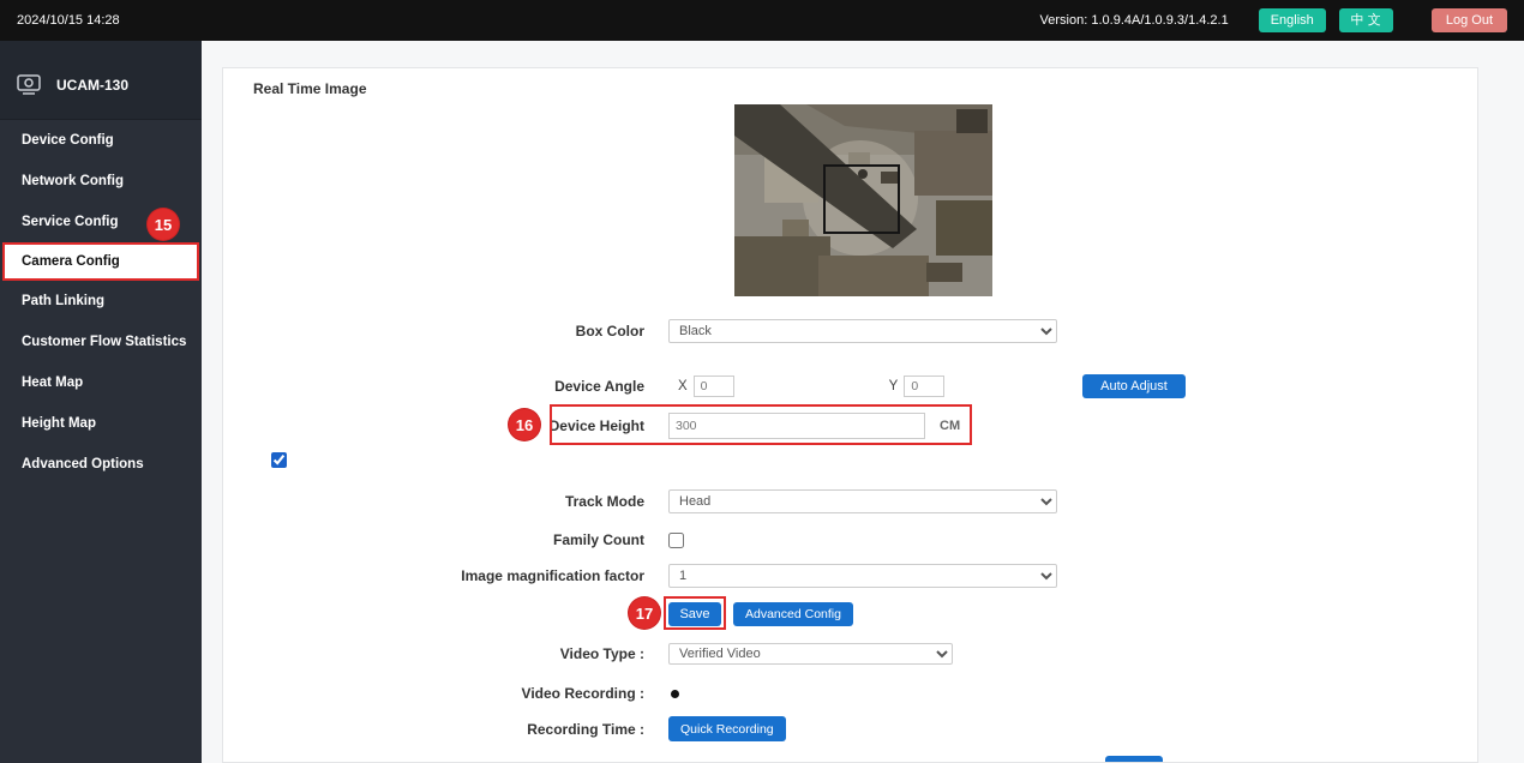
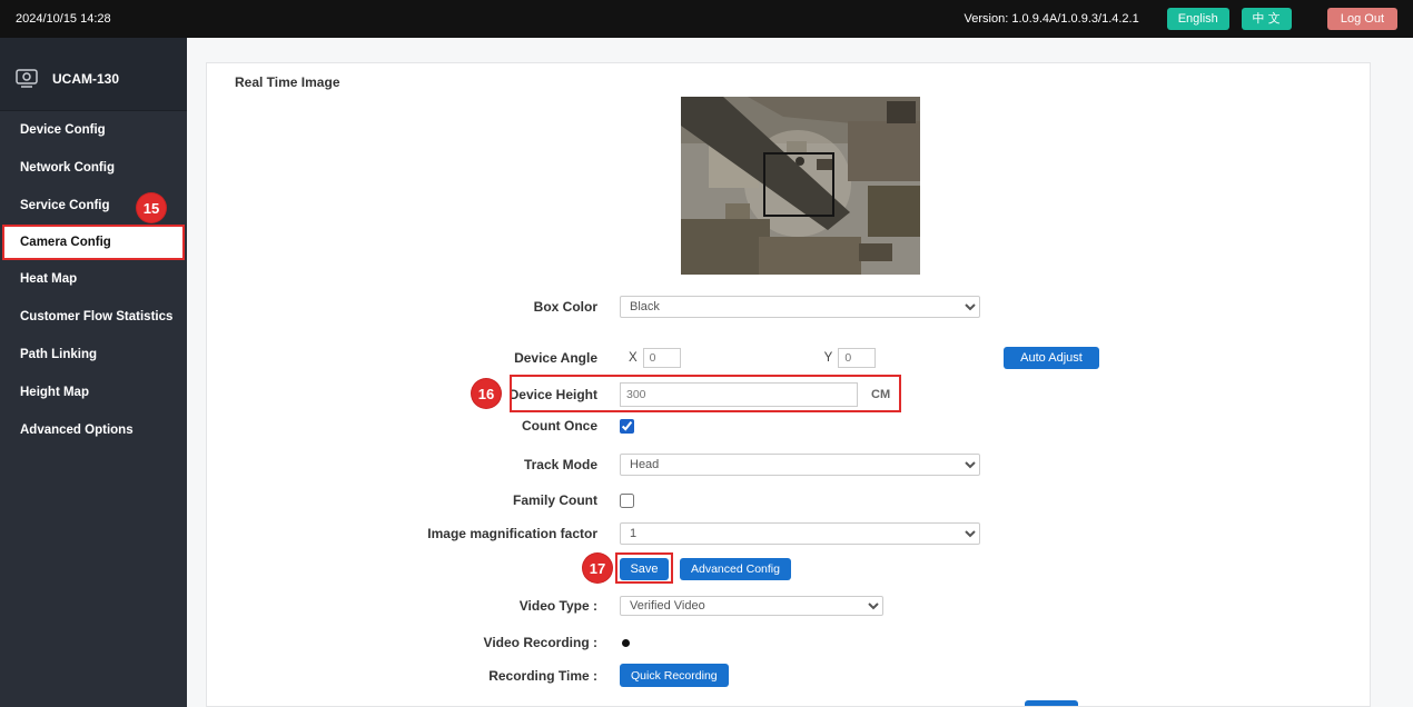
  2024/10/15 14:28
  Version: 1.0.9.4A/1.0.9.3/1.4.2.1
  English
  中 文
  Log Out
  UCAM-130
  Device Config
  Network Config
  Service Config
  Camera Config
- Path Linking
+ Heat Map
  Customer Flow Statistics
- Heat Map
+ Path Linking
  Height Map
  Advanced Options
  Real Time Image
  Box Color
  Black
  Device Angle
  X
  0
  Y
  0
  Auto Adjust
  Device Height
  300
  CM
+ Count Once
  Track Mode
  Head
  Family Count
  Image magnification factor
  1
  Save
  Advanced Config
  Video Type :
  Verified Video
  Video Recording :
  Recording Time :
  Quick Recording
  15
  16
  17
